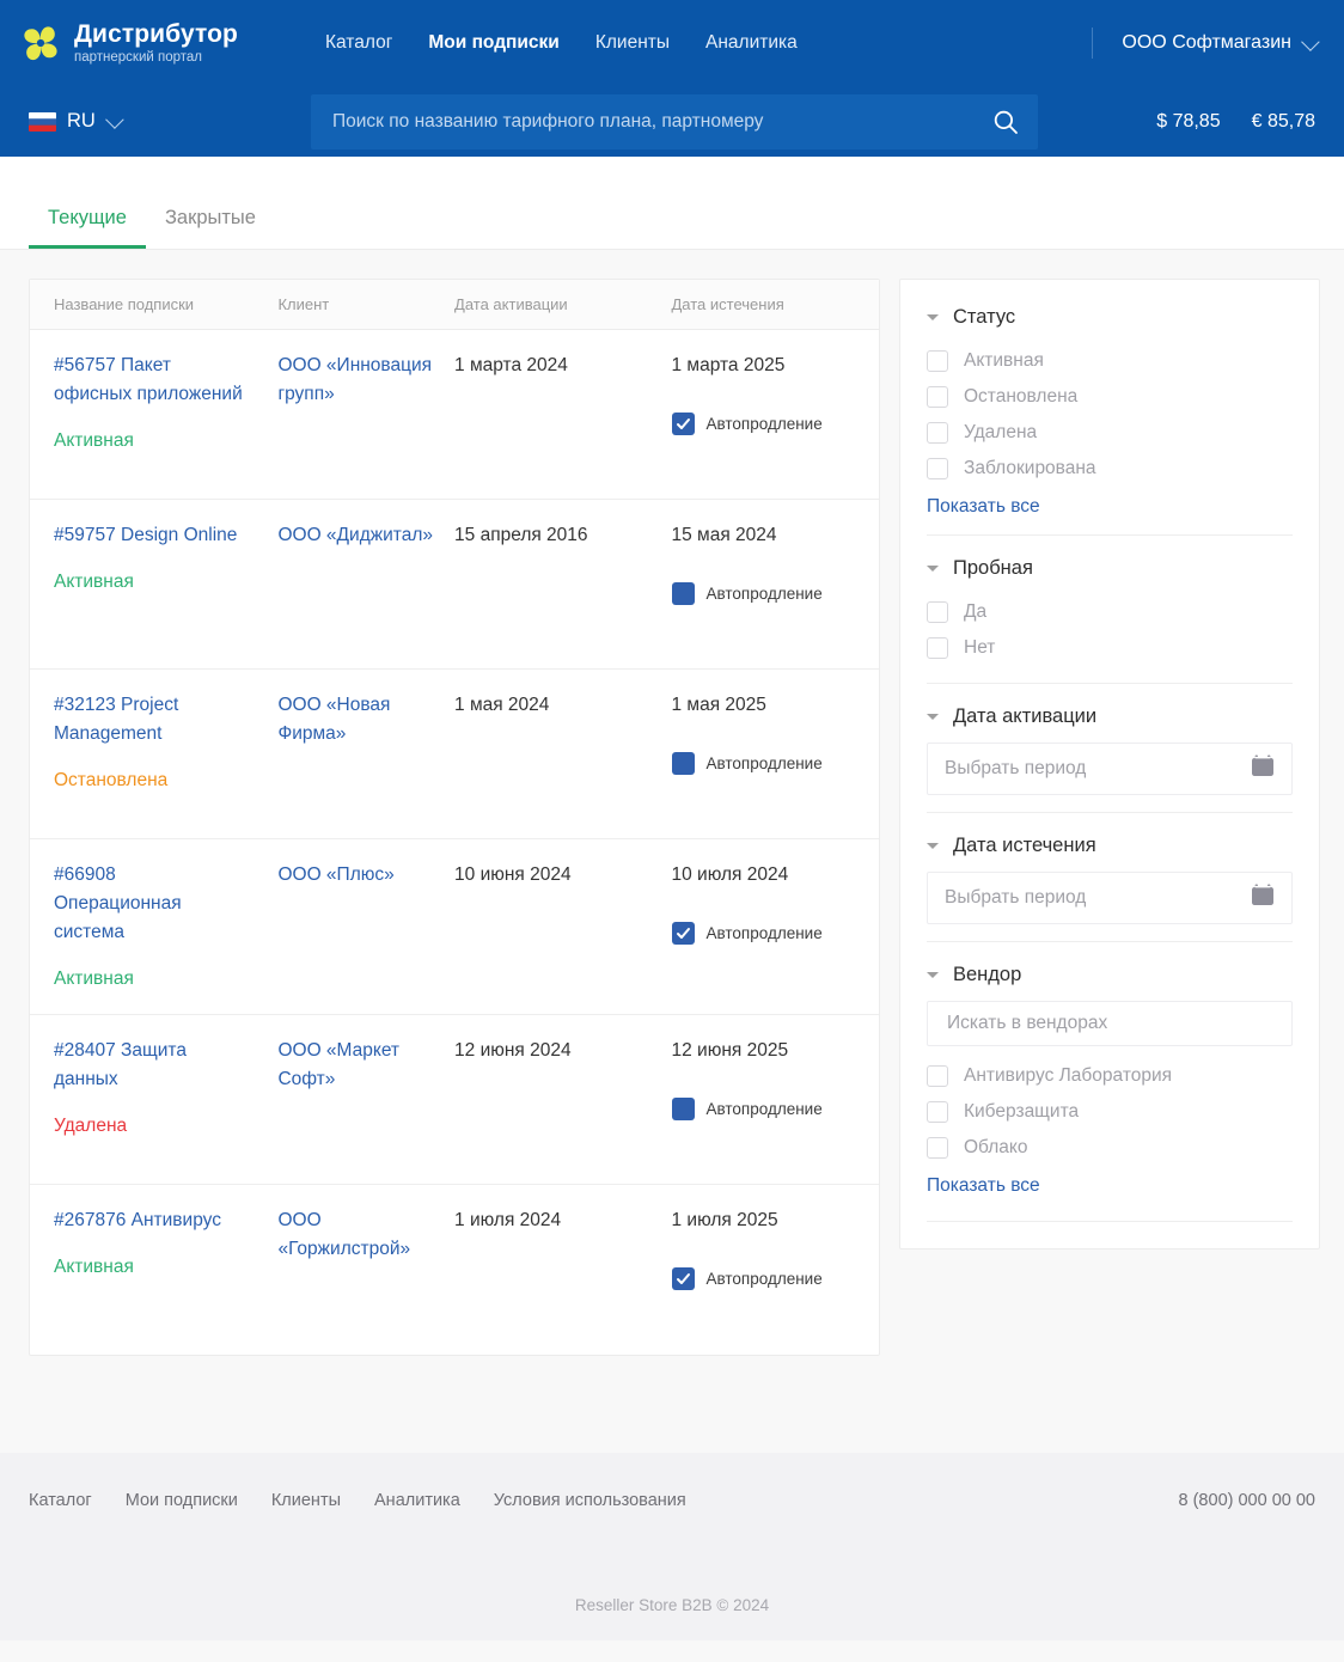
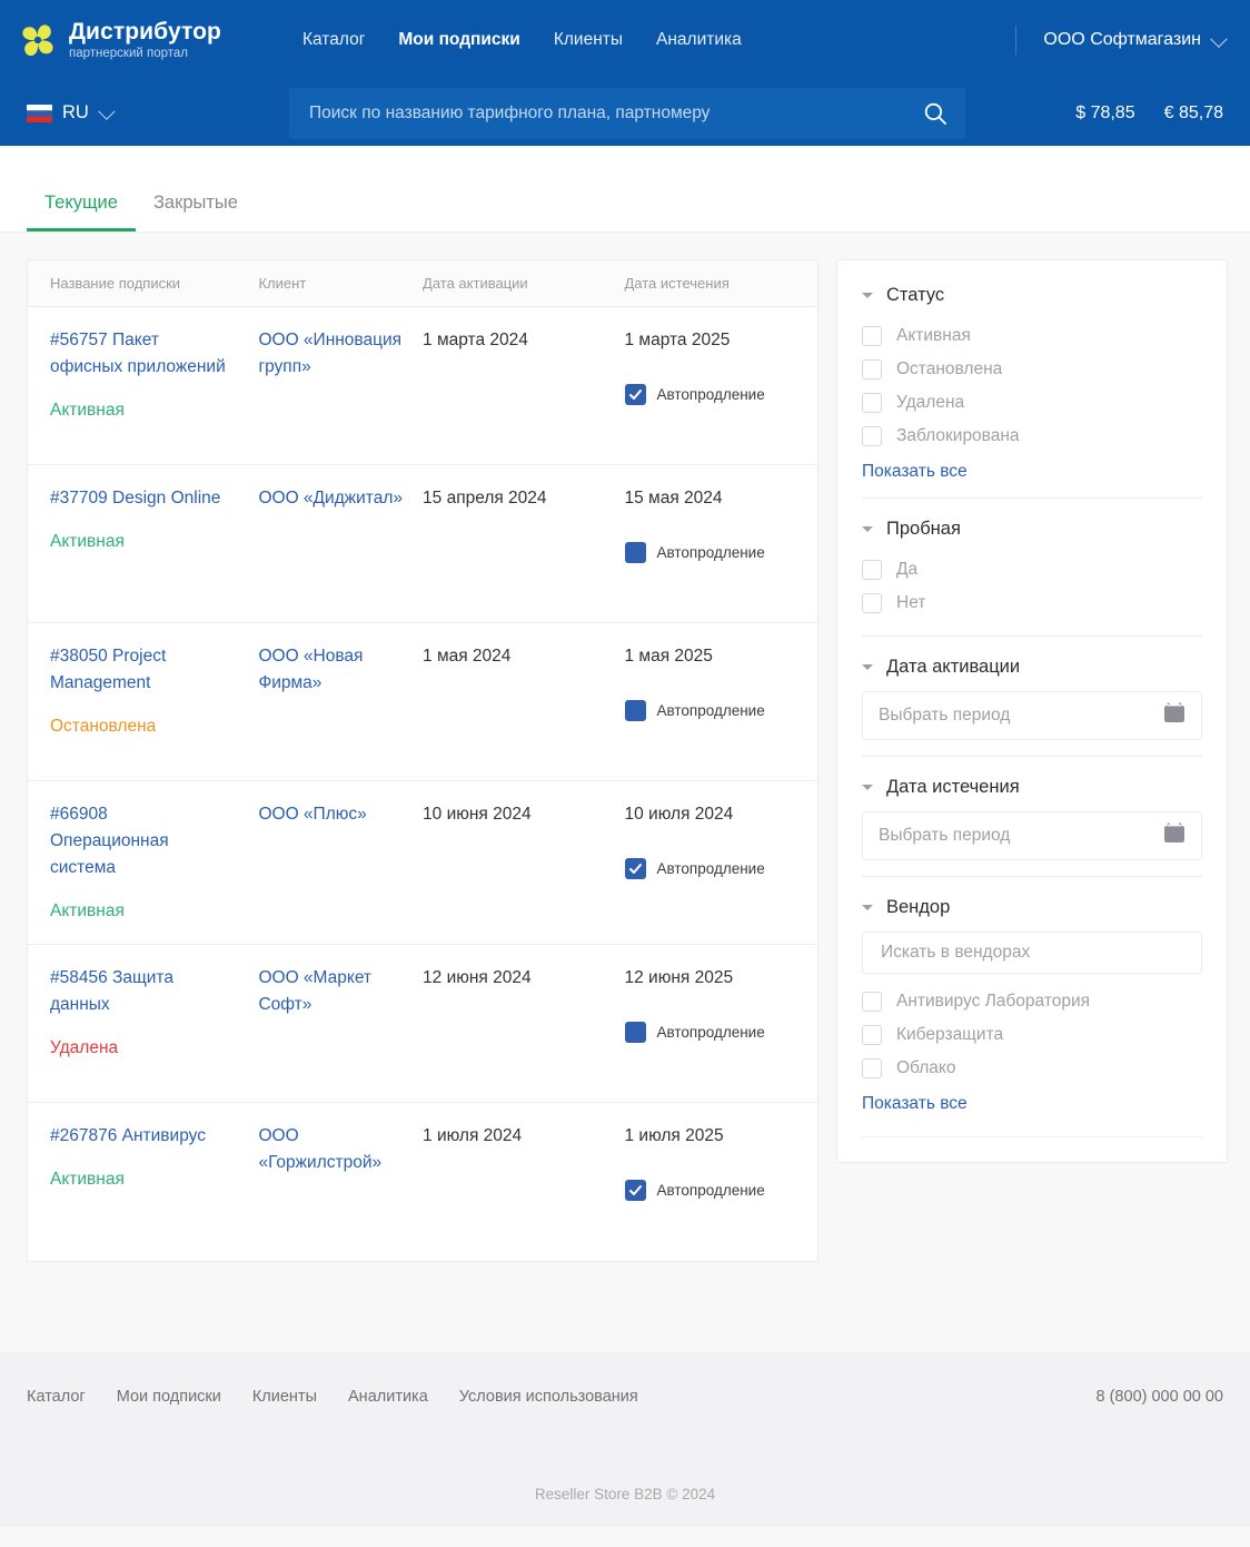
  Дистрибутор
  партнерский портал
  Каталог
  Мои подписки
  Клиенты
  Аналитика
  ООО Софтмагазин
  RU
  Поиск по названию тарифного плана, партномеру
  $ 78,85
  € 85,78
  Текущие
  Закрытые
  Название подписки
  Клиент
  Дата активации
  Дата истечения
  #56757 Пакет офисных приложений
  Активная
  ООО «Инновация групп»
  1 марта 2024
  1 марта 2025
  Автопродление
- #59757 Design Online
+ #37709 Design Online
  Активная
  ООО «Диджитал»
- 15 апреля 2016
+ 15 апреля 2024
  15 мая 2024
  Автопродление
- #32123 Project Management
+ #38050 Project Management
  Остановлена
  ООО «Новая Фирма»
  1 мая 2024
  1 мая 2025
  Автопродление
  #66908 Операционная система
  Активная
  ООО «Плюс»
  10 июня 2024
  10 июля 2024
  Автопродление
- #28407 Защита данных
+ #58456 Защита данных
  Удалена
  ООО «Маркет Софт»
  12 июня 2024
  12 июня 2025
  Автопродление
  #267876 Антивирус
  Активная
  ООО «Горжилстрой»
  1 июля 2024
  1 июля 2025
  Автопродление
  Статус
  Активная
  Остановлена
  Удалена
  Заблокирована
  Показать все
  Пробная
  Да
  Нет
  Дата активации
  Выбрать период
  Дата истечения
  Выбрать период
  Вендор
  Искать в вендорах
  Антивирус Лаборатория
  Киберзащита
  Облако
  Показать все
  Каталог
  Мои подписки
  Клиенты
  Аналитика
  Условия использования
  8 (800) 000 00 00
  Reseller Store B2B © 2024
